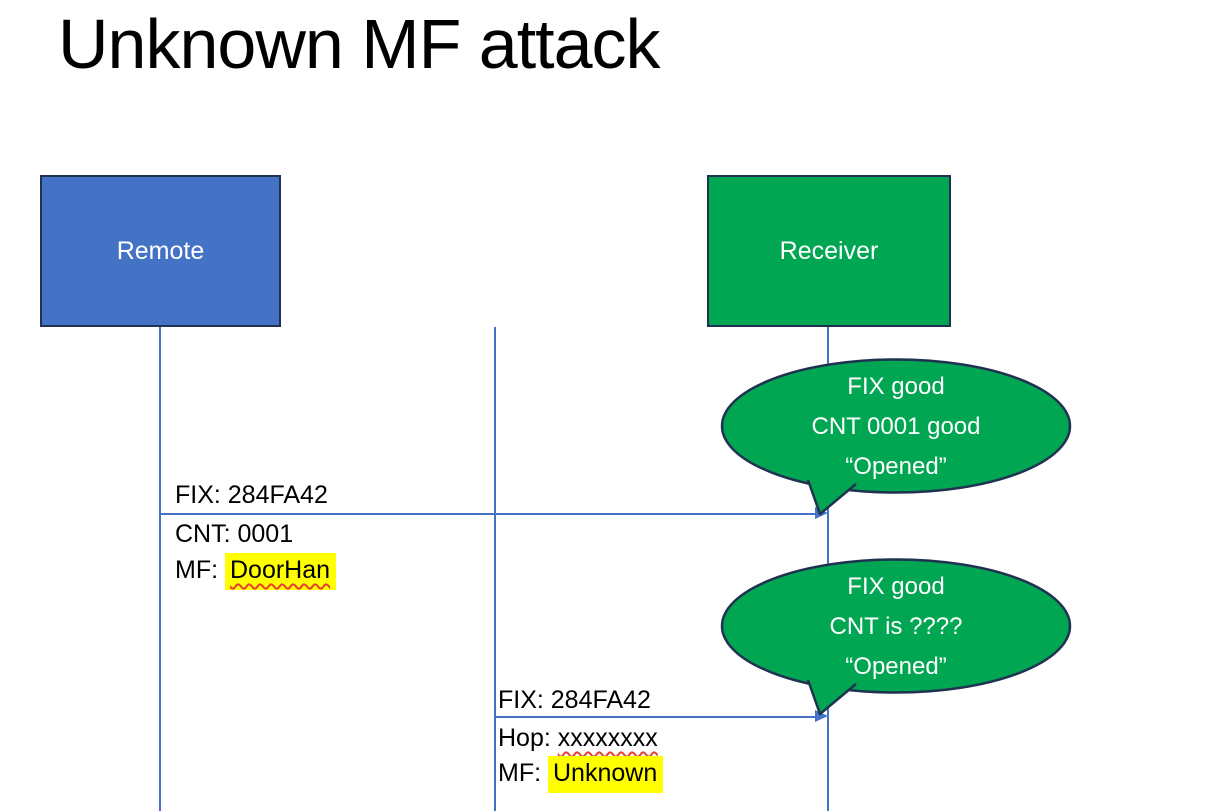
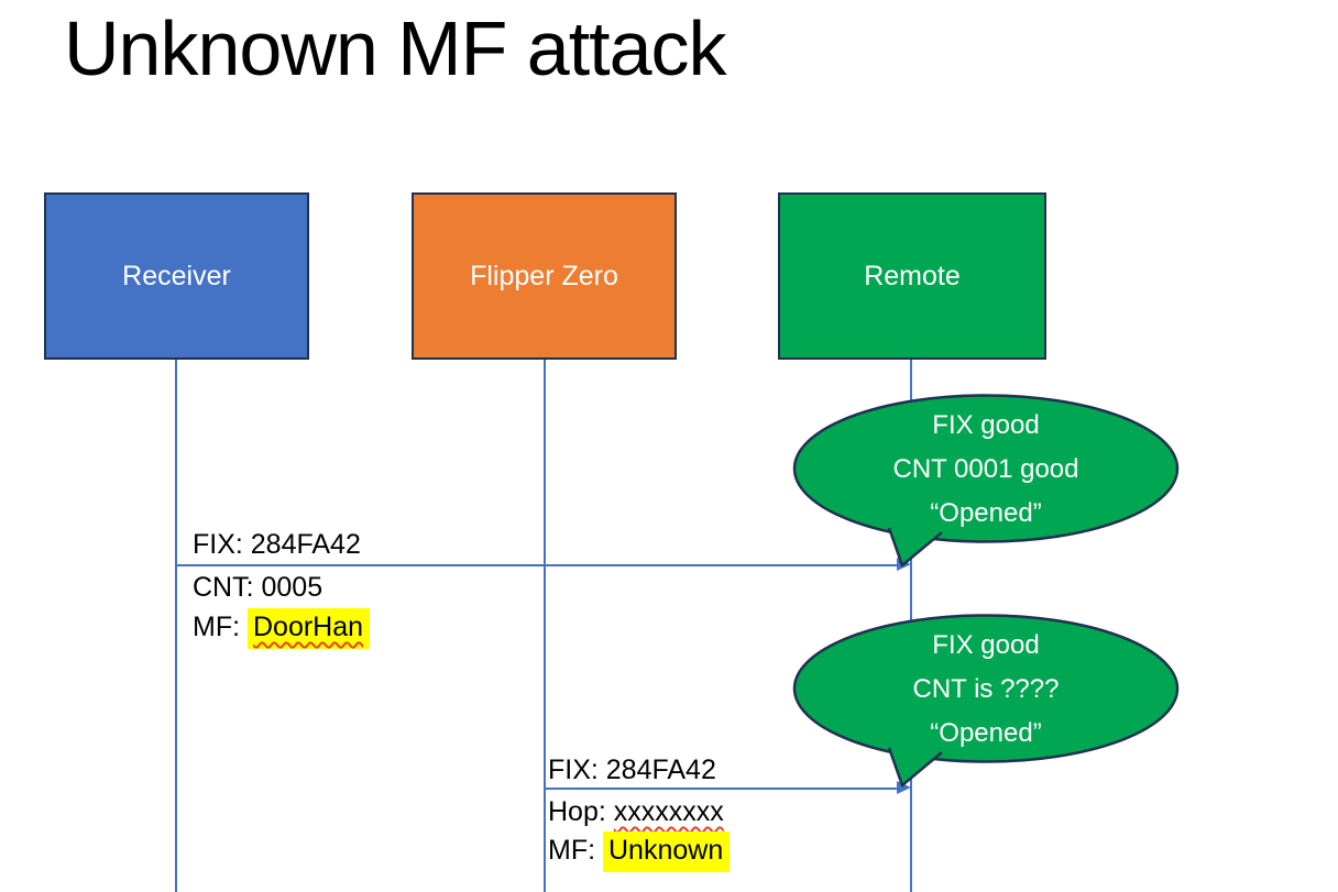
  Unknown MF attack
- Remote
+ Receiver
+ Flipper Zero
- Receiver
+ Remote
  FIX: 284FA42
- CNT: 0001
+ CNT: 0005
  MF: DoorHan
  FIX: 284FA42
  Hop: xxxxxxxx
  MF: Unknown
  FIX good
  CNT 0001 good
  “Opened”
  FIX good
  CNT is ????
  “Opened”
